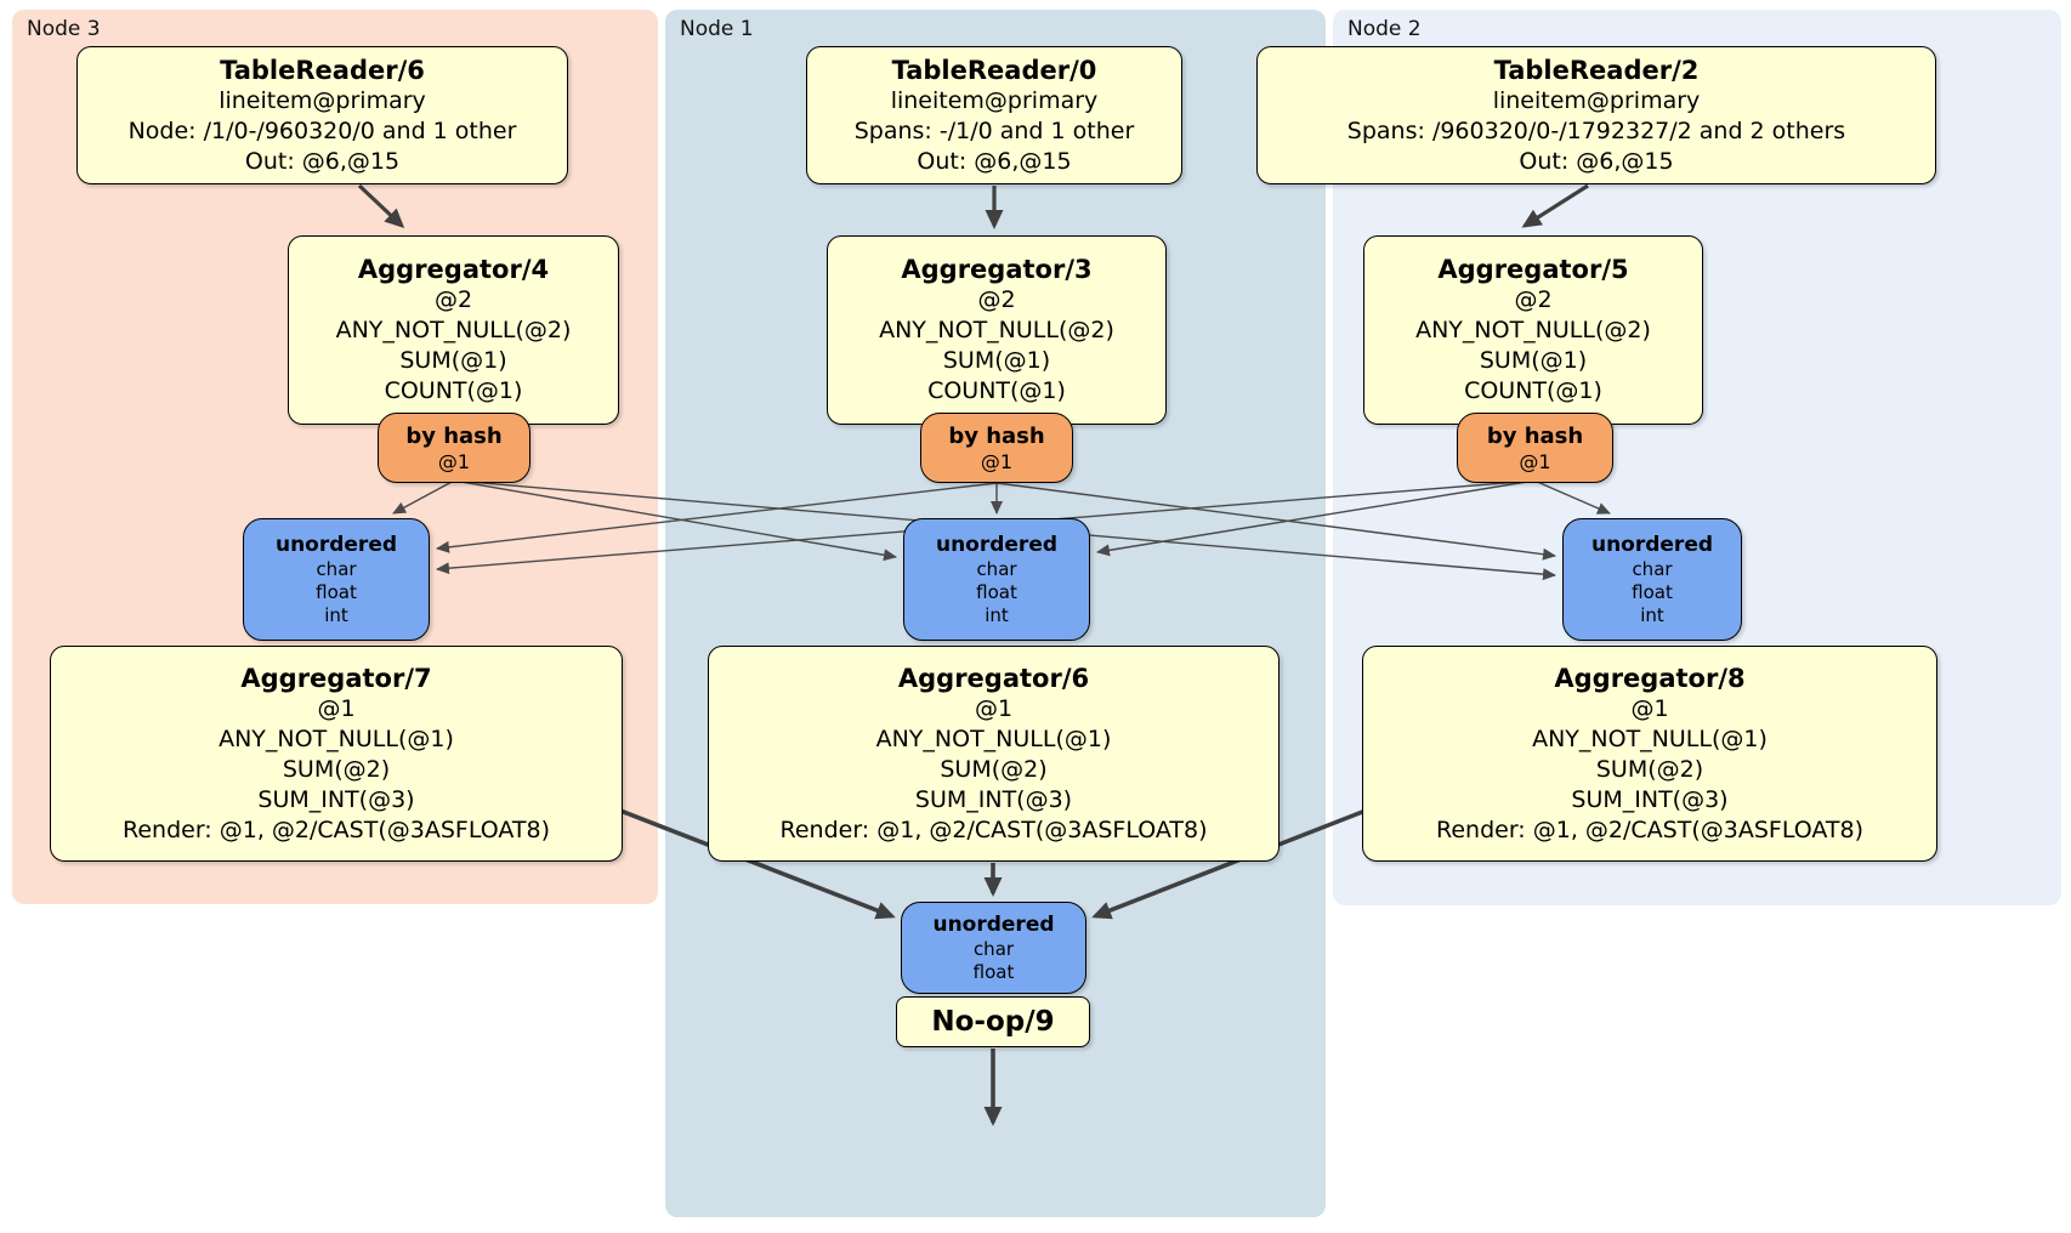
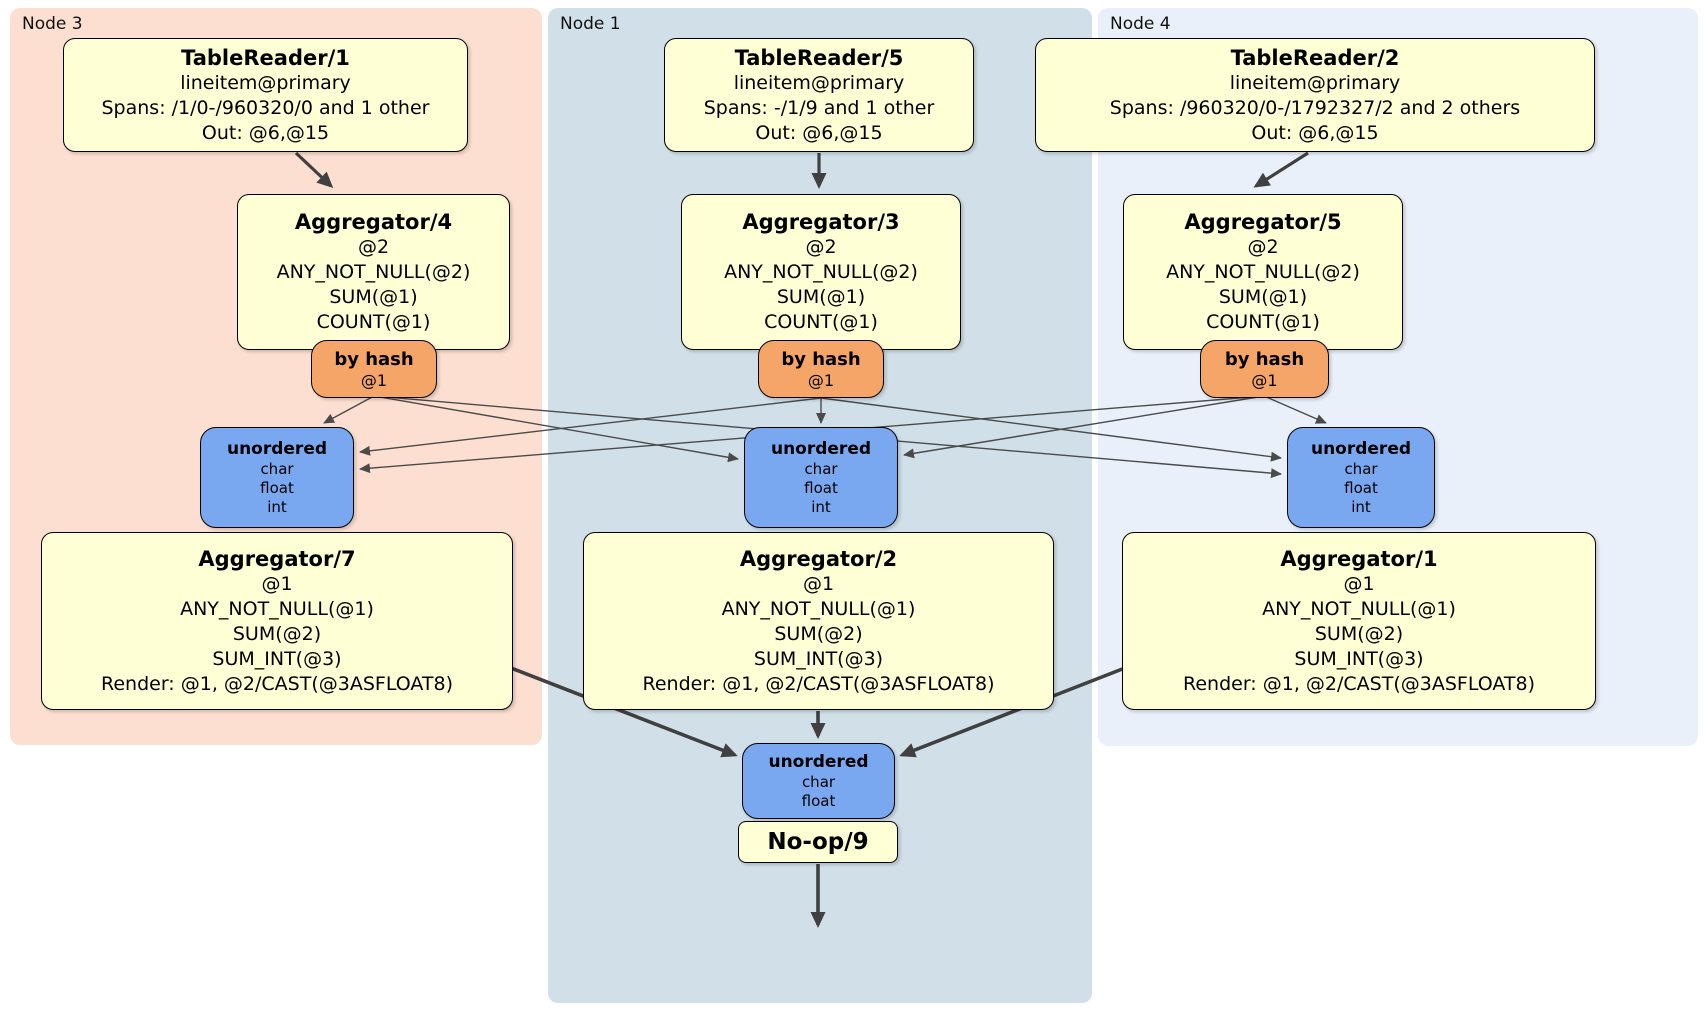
  Node 3
  Node 1
- Node 2
+ Node 4
- TableReader/6
+ TableReader/1
  lineitem@primary
- Node: /1/0-/960320/0 and 1 other
+ Spans: /1/0-/960320/0 and 1 other
  Out: @6,@15
  Aggregator/4
  @2
  ANY_NOT_NULL(@2)
  SUM(@1)
  COUNT(@1)
  by hash
  @1
  unordered
  char
  float
  int
  Aggregator/7
  @1
  ANY_NOT_NULL(@1)
  SUM(@2)
  SUM_INT(@3)
  Render: @1, @2/CAST(@3ASFLOAT8)
- TableReader/0
+ TableReader/5
  lineitem@primary
- Spans: -/1/0 and 1 other
+ Spans: -/1/9 and 1 other
  Out: @6,@15
  Aggregator/3
  @2
  ANY_NOT_NULL(@2)
  SUM(@1)
  COUNT(@1)
  by hash
  @1
  unordered
  char
  float
  int
- Aggregator/6
+ Aggregator/2
  @1
  ANY_NOT_NULL(@1)
  SUM(@2)
  SUM_INT(@3)
  Render: @1, @2/CAST(@3ASFLOAT8)
  unordered
  char
  float
  No-op/9
  TableReader/2
  lineitem@primary
  Spans: /960320/0-/1792327/2 and 2 others
  Out: @6,@15
  Aggregator/5
  @2
  ANY_NOT_NULL(@2)
  SUM(@1)
  COUNT(@1)
  by hash
  @1
  unordered
  char
  float
  int
- Aggregator/8
+ Aggregator/1
  @1
  ANY_NOT_NULL(@1)
  SUM(@2)
  SUM_INT(@3)
  Render: @1, @2/CAST(@3ASFLOAT8)
